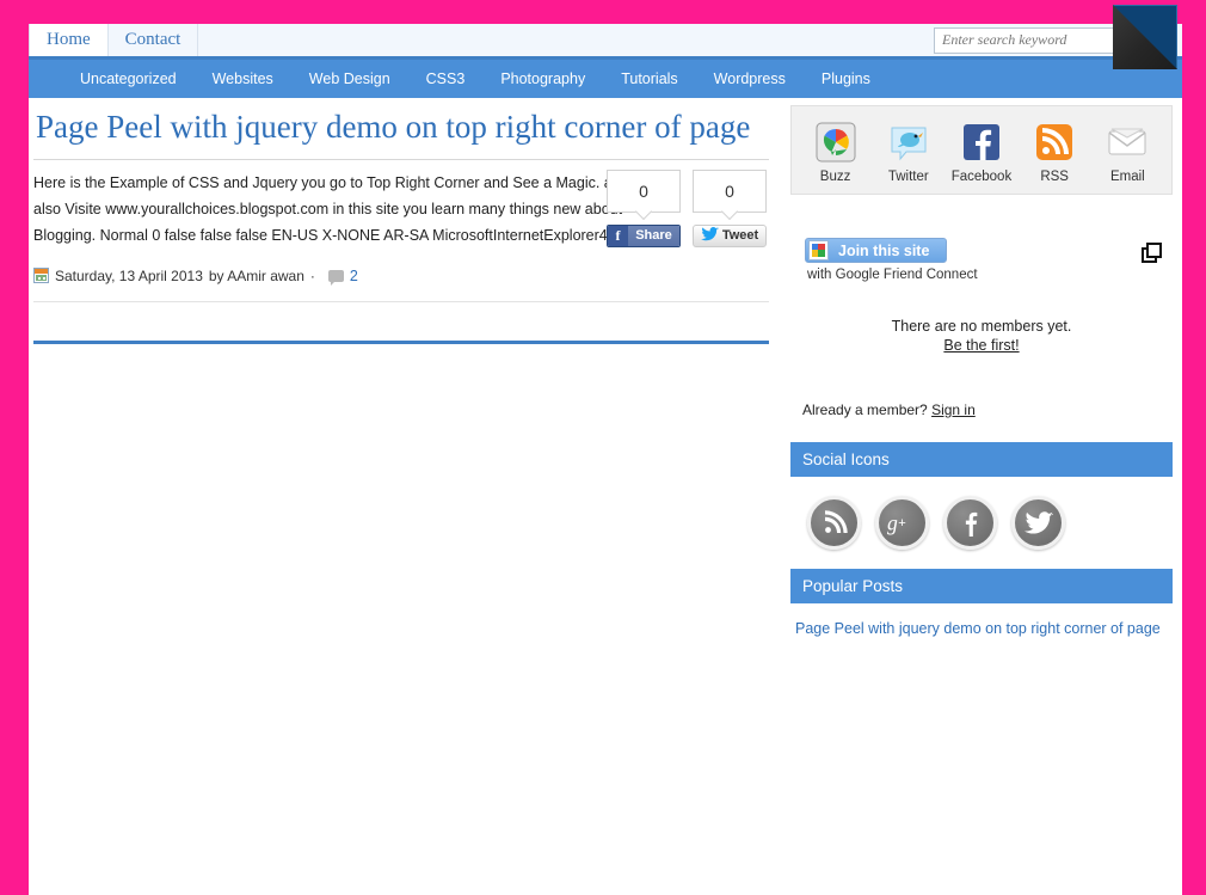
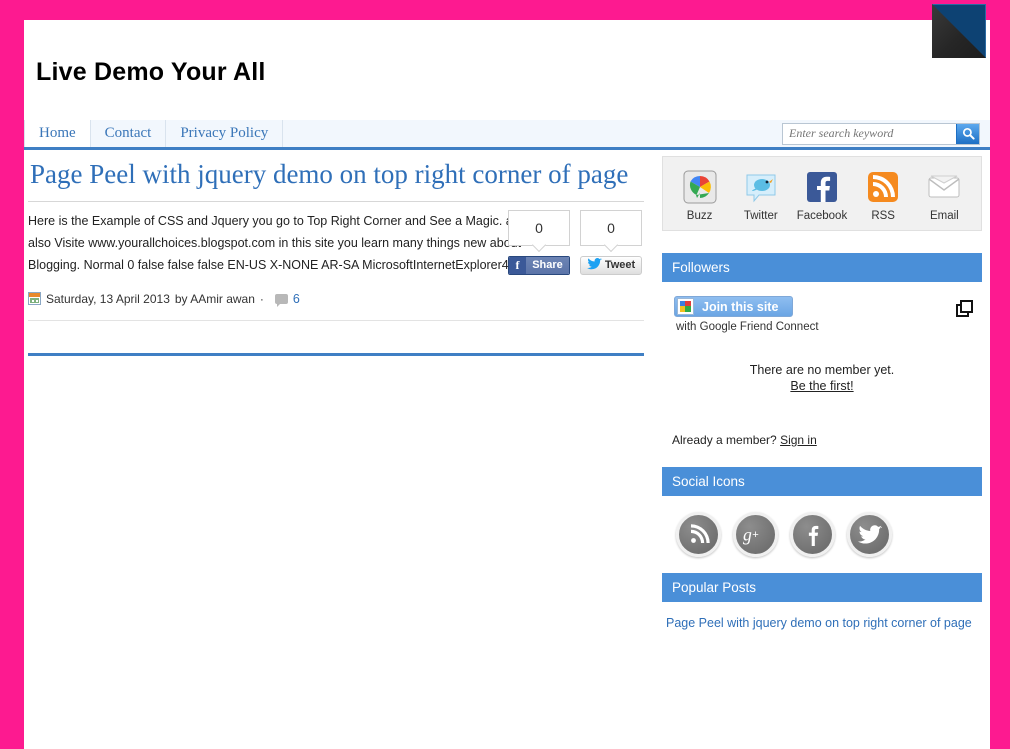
+ Live Demo Your All
  Home
  Contact
+ Privacy Policy
  Enter search keyword
- Uncategorized
- Websites
- Web Design
- CSS3
- Photography
- Tutorials
- Wordpress
- Plugins
  Page Peel with jquery demo on top right corner of page
  Here is the Example of CSS and Jquery you go to Top Right Corner and See a Magic. also Visite www.yourallchoices.blogspot.com in this site you learn many things new ab Blogging. Normal 0 false false false EN-US X-NONE AR-SA MicrosoftInternetExplorer4
  0
  f
  Share
  0
  Tweet
  Saturday, 13 April 2013
  by AAmir awan
  ·
- 2
+ 6
  Buzz
  Twitter
  Facebook
  RSS
  Email
+ Followers
  Join this site
  with Google Friend Connect
- There are no members yet.
+ There are no member yet.
  Be the first!
  Already a member? Sign in
  Social Icons
  g
  +
  Popular Posts
  Page Peel with jquery demo on top right corner of page
